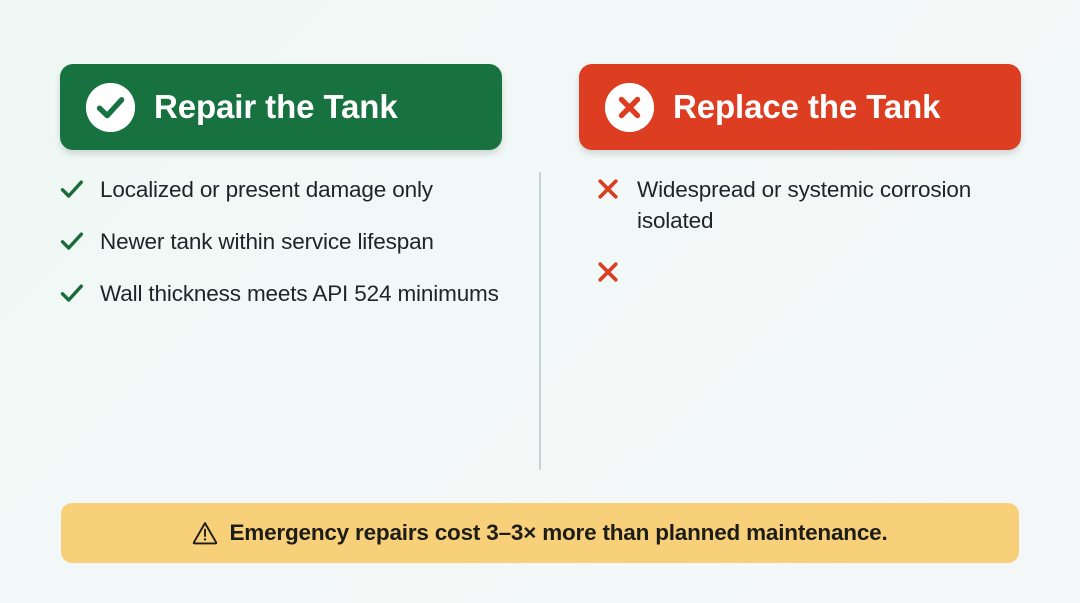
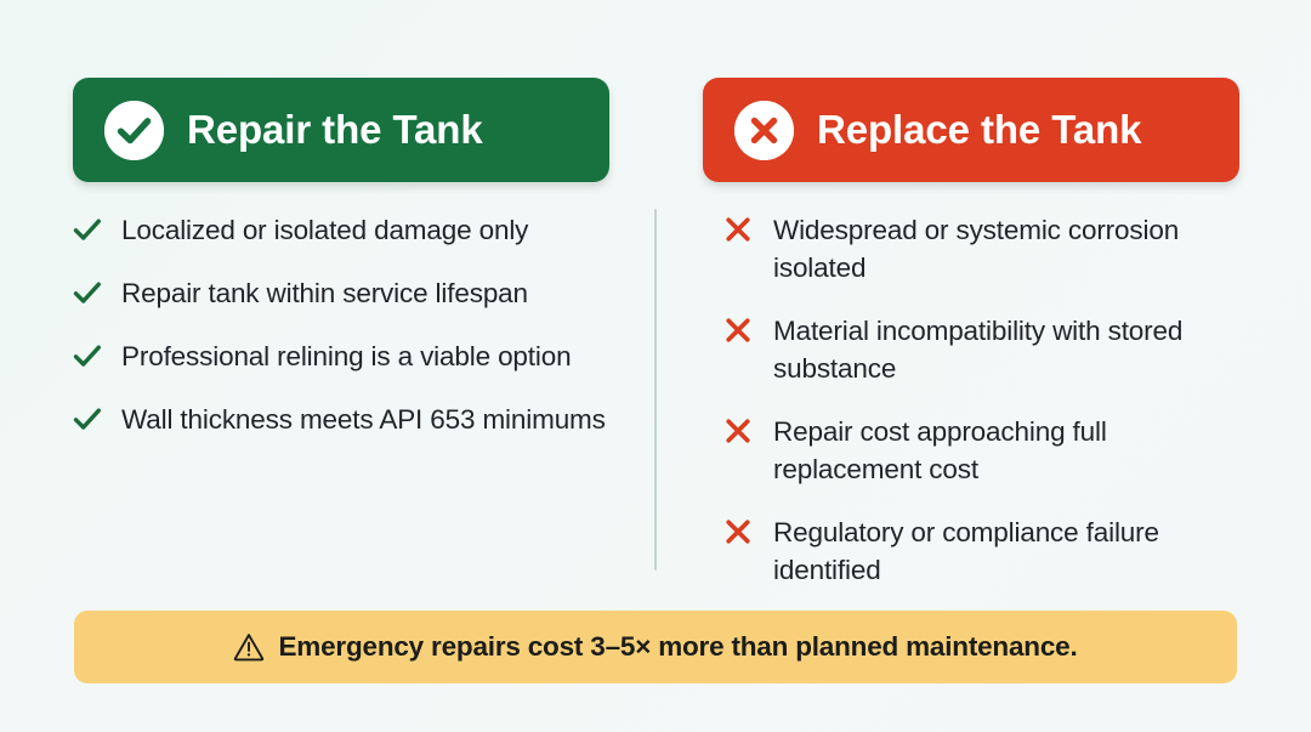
  Repair the Tank
  Replace the Tank
- Localized or present damage only
+ Localized or isolated damage only
- Newer tank within service lifespan
+ Repair tank within service lifespan
+ Professional relining is a viable option
- Wall thickness meets API 524 minimums
+ Wall thickness meets API 653 minimums
  Widespread or systemic corrosion isolated
+ Material incompatibility with stored substance
+ Repair cost approaching full replacement cost
+ Regulatory or compliance failure identified
- Emergency repairs cost 3–3× more than planned maintenance.
+ Emergency repairs cost 3–5× more than planned maintenance.
